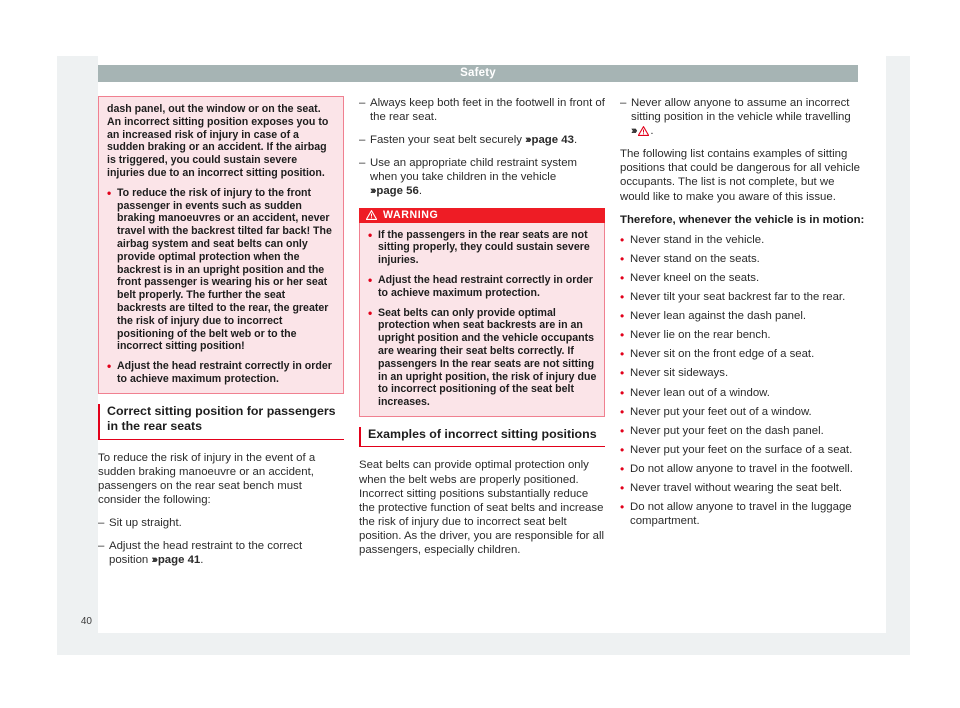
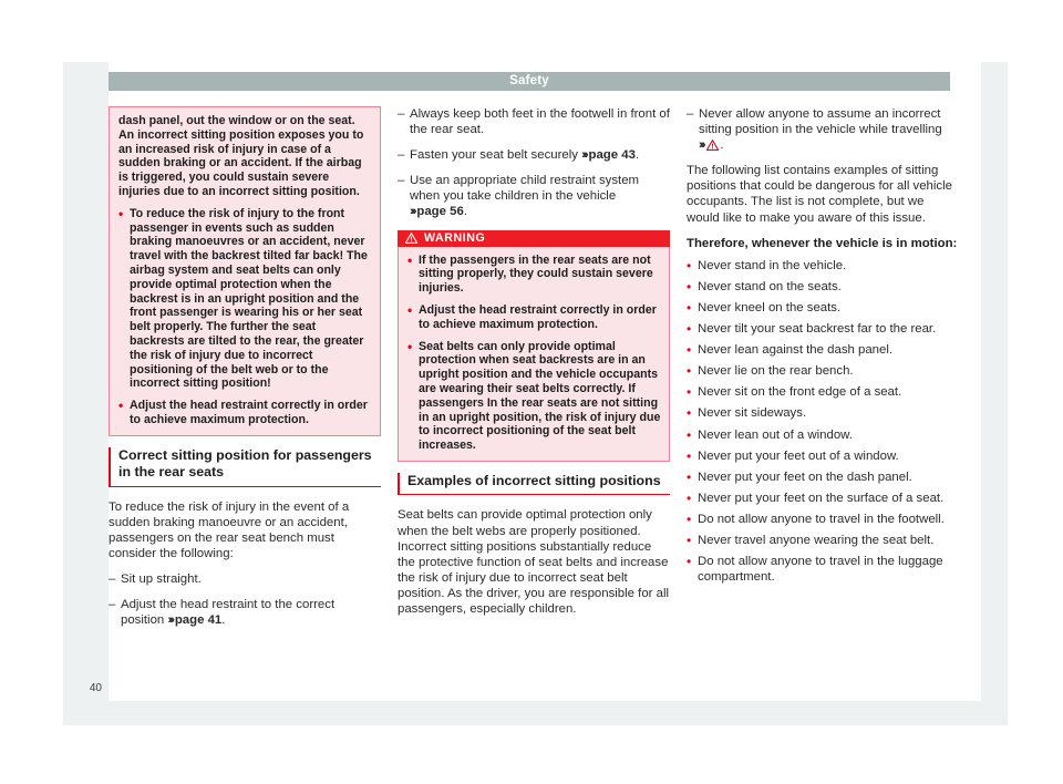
  Safety
  40
  dash panel, out the window or on the seat. An incorrect sitting position exposes you to an increased risk of injury in case of a sudden braking or an accident. If the airbag is triggered, you could sustain severe injuries due to an incorrect sitting position.
  •
  To reduce the risk of injury to the front passenger in events such as sudden braking manoeuvres or an accident, never travel with the backrest tilted far back! The airbag system and seat belts can only provide optimal protection when the backrest is in an upright position and the front passenger is wearing his or her seat belt properly. The further the seat backrests are tilted to the rear, the greater the risk of injury due to incorrect positioning of the belt web or to the incorrect sitting position!
  •
  Adjust the head restraint correctly in order to achieve maximum protection.
  Correct sitting position for passengers in the rear seats
  To reduce the risk of injury in the event of a sudden braking manoeuvre or an accident, passengers on the rear seat bench must consider the following:
  –
  Sit up straight.
  –
  Adjust the head restraint to the correct position ››› page 41.
  –
  Always keep both feet in the footwell in front of the rear seat.
  –
  Fasten your seat belt securely ››› page 43.
  –
  Use an appropriate child restraint system when you take children in the vehicle ››› page 56.
  WARNING
  •
  If the passengers in the rear seats are not sitting properly, they could sustain severe injuries.
  •
  Adjust the head restraint correctly in order to achieve maximum protection.
  •
  Seat belts can only provide optimal protection when seat backrests are in an upright position and the vehicle occupants are wearing their seat belts correctly. If passengers In the rear seats are not sitting in an upright position, the risk of injury due to incorrect positioning of the seat belt increases.
  Examples of incorrect sitting positions
  Seat belts can provide optimal protection only when the belt webs are properly positioned. Incorrect sitting positions substantially reduce the protective function of seat belts and increase the risk of injury due to incorrect seat belt position. As the driver, you are responsible for all passengers, especially children.
  –
  Never allow anyone to assume an incorrect sitting position in the vehicle while travelling ››› .
  The following list contains examples of sitting positions that could be dangerous for all vehicle occupants. The list is not complete, but we would like to make you aware of this issue.
  Therefore, whenever the vehicle is in motion:
  •
  Never stand in the vehicle.
  •
  Never stand on the seats.
  •
  Never kneel on the seats.
  •
  Never tilt your seat backrest far to the rear.
  •
  Never lean against the dash panel.
  •
  Never lie on the rear bench.
  •
  Never sit on the front edge of a seat.
  •
  Never sit sideways.
  •
  Never lean out of a window.
  •
  Never put your feet out of a window.
  •
  Never put your feet on the dash panel.
  •
  Never put your feet on the surface of a seat.
  •
  Do not allow anyone to travel in the footwell.
  •
- Never travel without wearing the seat belt.
+ Never travel anyone wearing the seat belt.
  •
  Do not allow anyone to travel in the luggage compartment.
